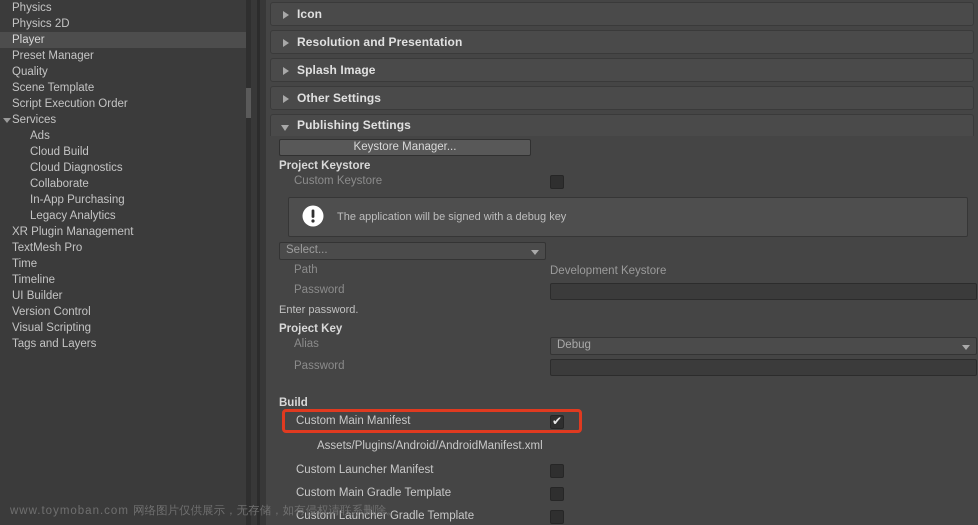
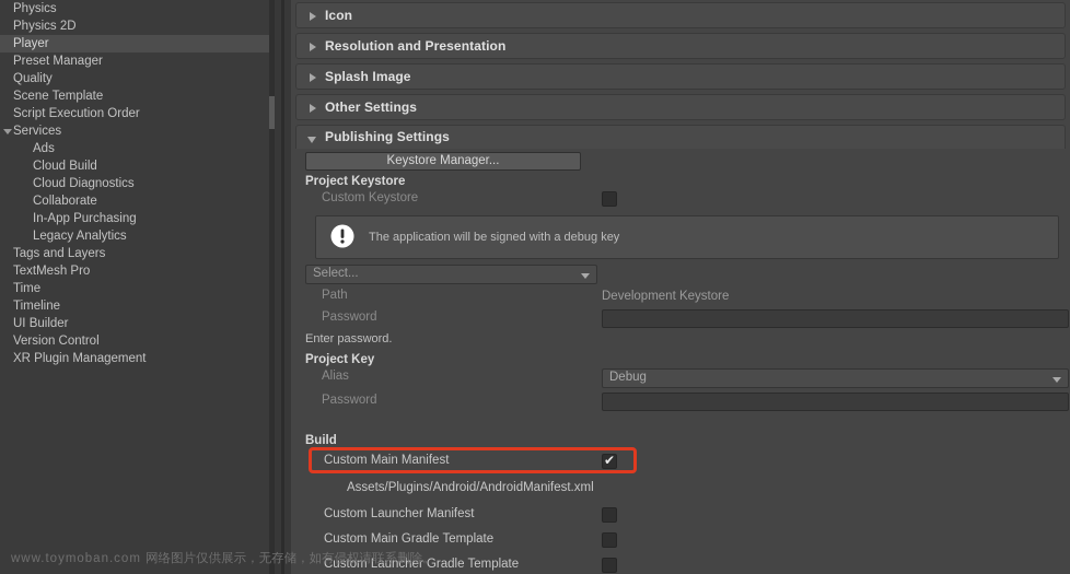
  Physics
  Physics 2D
  Player
  Preset Manager
  Quality
  Scene Template
  Script Execution Order
  Services
  Ads
  Cloud Build
  Cloud Diagnostics
  Collaborate
  In-App Purchasing
  Legacy Analytics
- XR Plugin Management
+ Tags and Layers
  TextMesh Pro
  Time
  Timeline
  UI Builder
  Version Control
- Visual Scripting
- Tags and Layers
+ XR Plugin Management
  Icon
  Resolution and Presentation
  Splash Image
  Other Settings
  Publishing Settings
  Keystore Manager...
  Project Keystore
  Custom Keystore
  The application will be signed with a debug key
  Select...
  Path
  Development Keystore
  Password
  Enter password.
  Project Key
  Alias
  Debug
  Password
  Build
  Custom Main Manifest
  Assets/Plugins/Android/AndroidManifest.xml
  Custom Launcher Manifest
  Custom Main Gradle Template
  Custom Launcher Gradle Template
  www.toymoban.com 网络图片仅供展示，无存储，如有侵权请联系删除。
